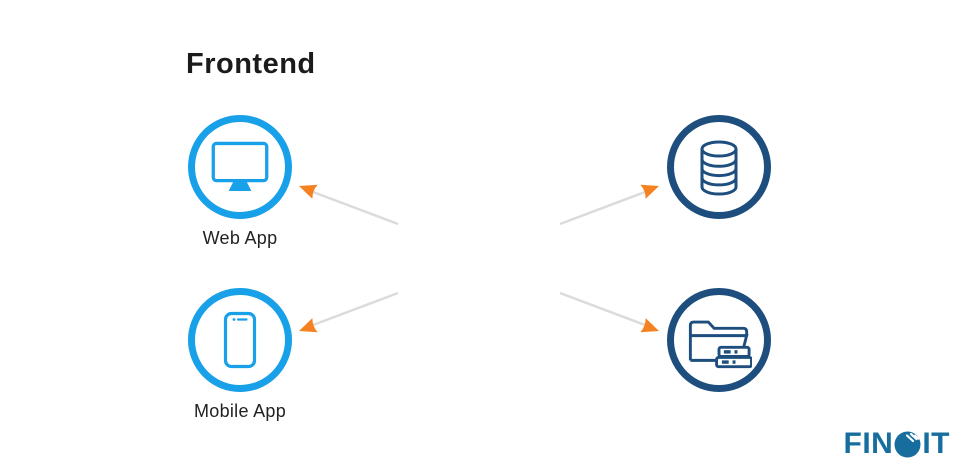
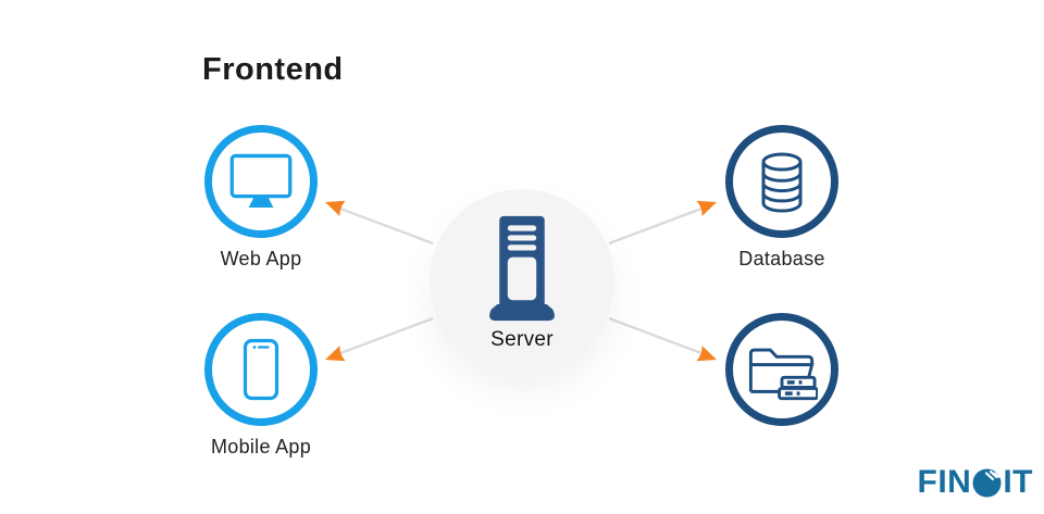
  Frontend
  Web App
  Mobile App
+ Database
+ Server
  FIN
  IT
